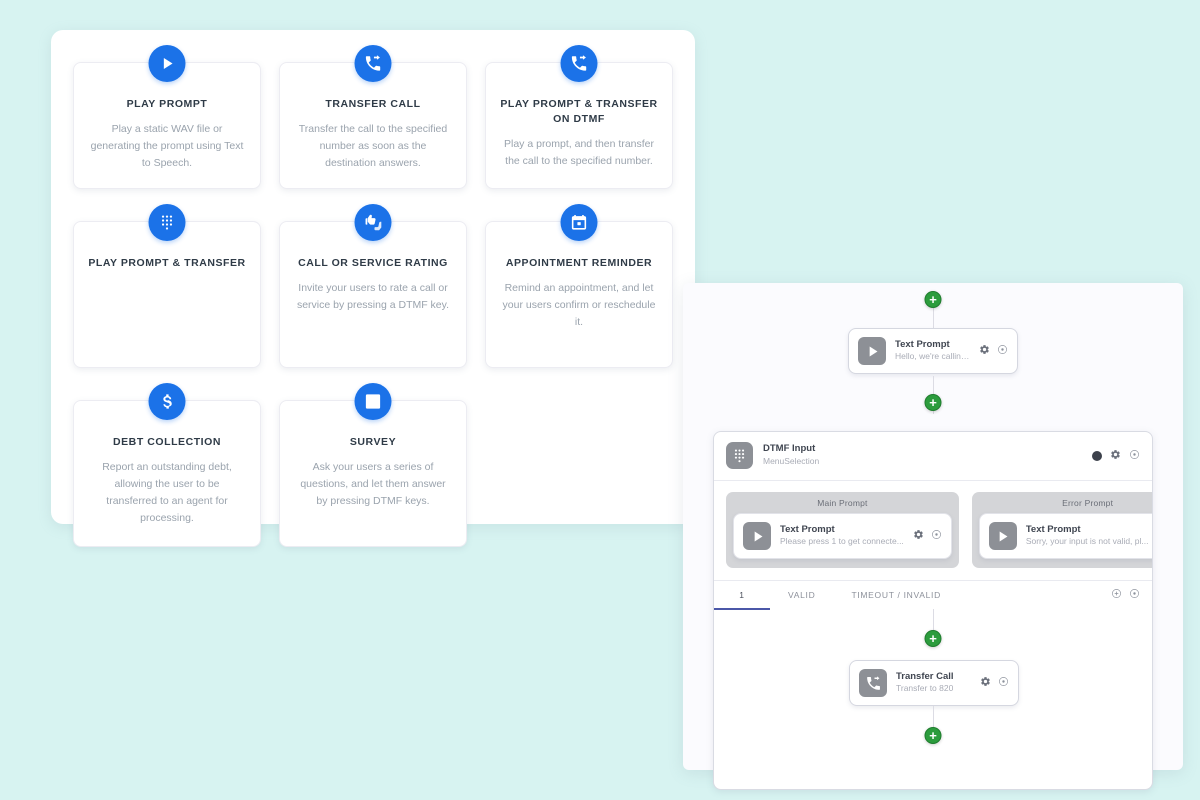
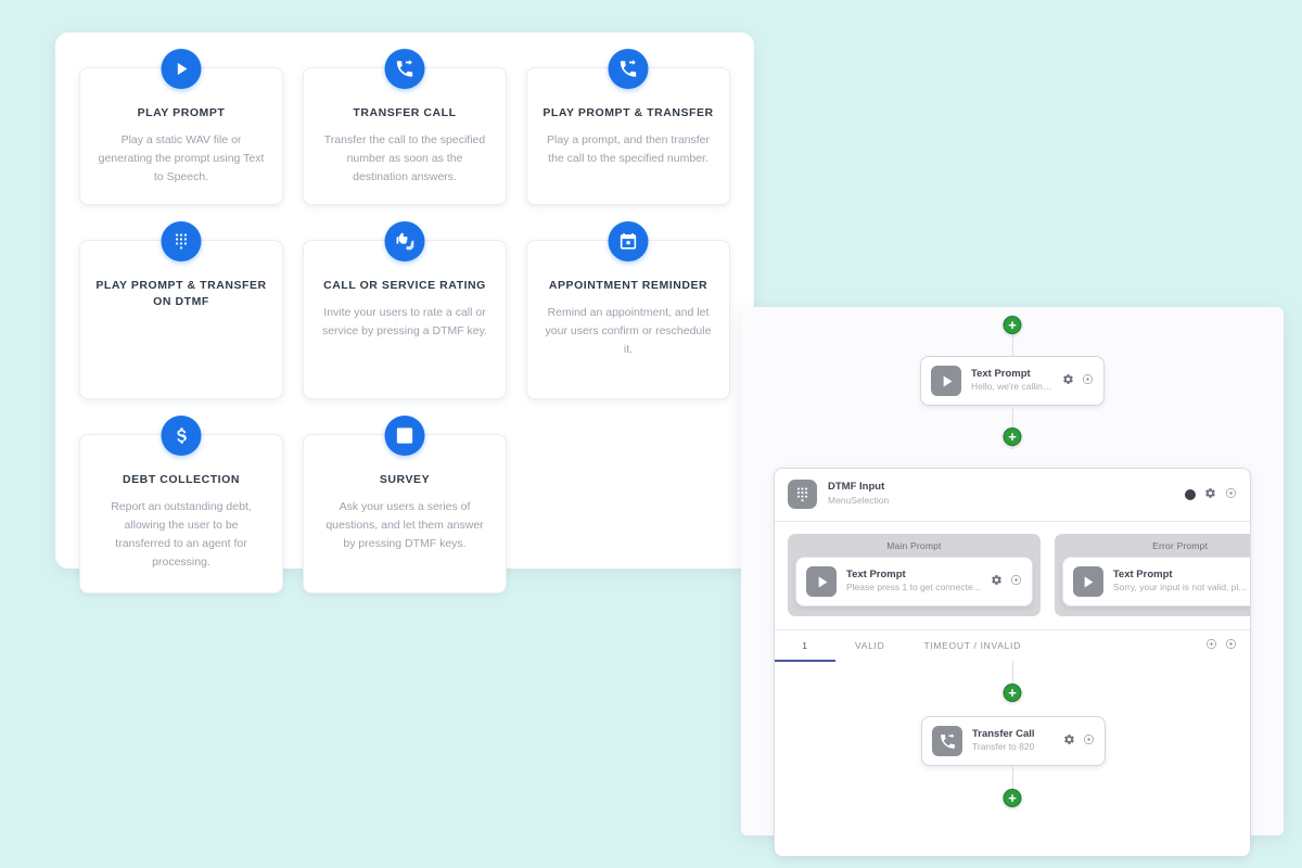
  PLAY PROMPT
  Play a static WAV file or generating the prompt using Text to Speech.
  TRANSFER CALL
  Transfer the call to the specified number as soon as the destination answers.
- PLAY PROMPT & TRANSFER ON DTMF
+ PLAY PROMPT & TRANSFER
  Play a prompt, and then transfer the call to the specified number.
- PLAY PROMPT & TRANSFER
+ PLAY PROMPT & TRANSFER ON DTMF
  CALL OR SERVICE RATING
  Invite your users to rate a call or service by pressing a DTMF key.
  APPOINTMENT REMINDER
  Remind an appointment, and let your users confirm or reschedule it.
  DEBT COLLECTION
  Report an outstanding debt, allowing the user to be transferred to an agent for processing.
  SURVEY
  Ask your users a series of questions, and let them answer by pressing DTMF keys.
  Text Prompt
  DTMF Input
  MenuSelection
  Main Prompt
  Text Prompt
  Please press 1 to get connecte...
  Error Prompt
  Text Prompt
  Sorry, your input is not valid, pl...
  1
  VALID
  TIMEOUT / INVALID
  Transfer Call
  Transfer to 820
